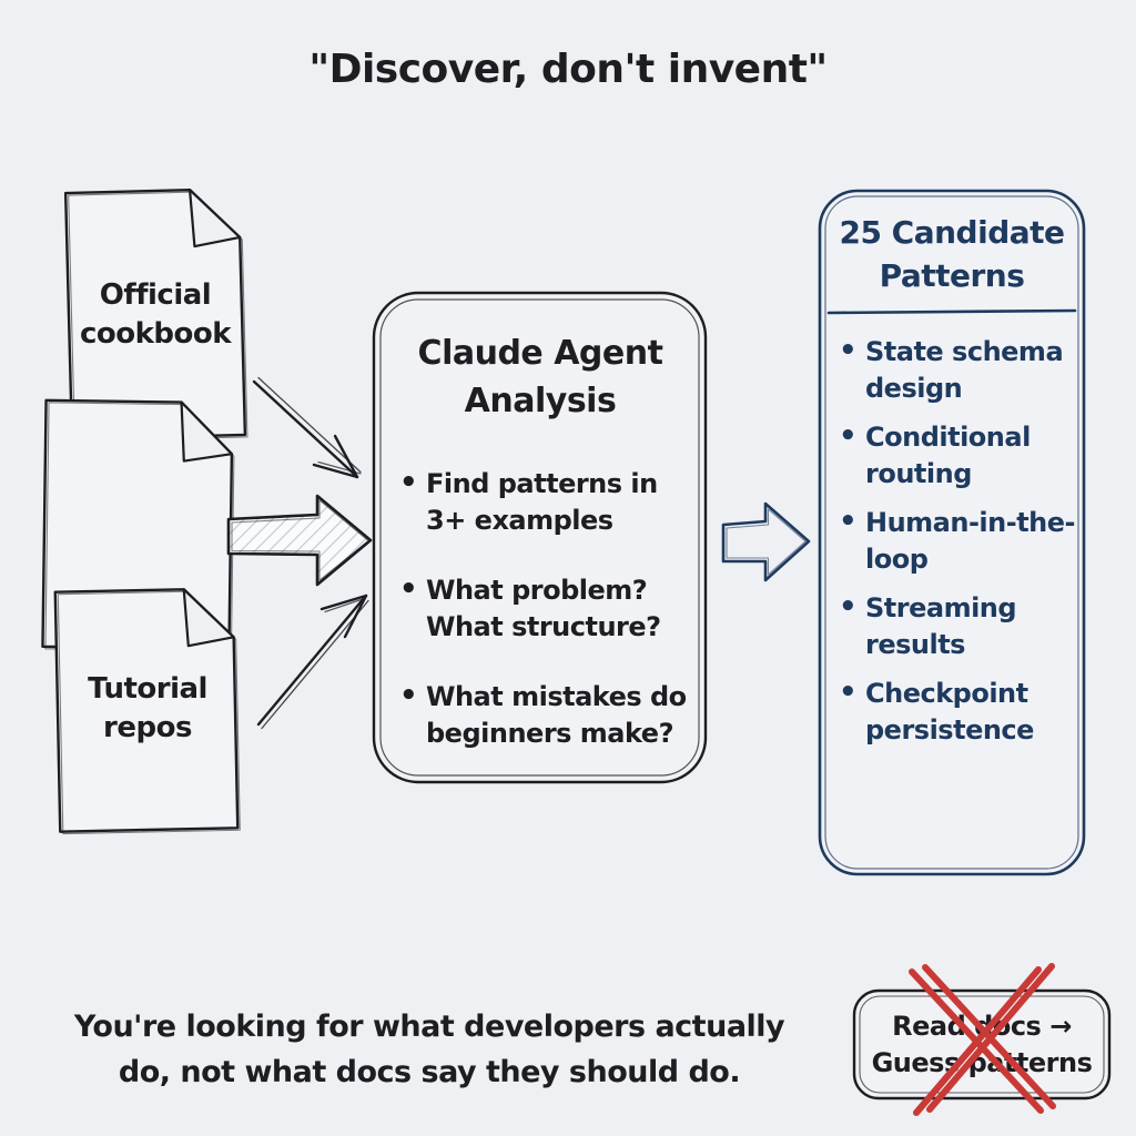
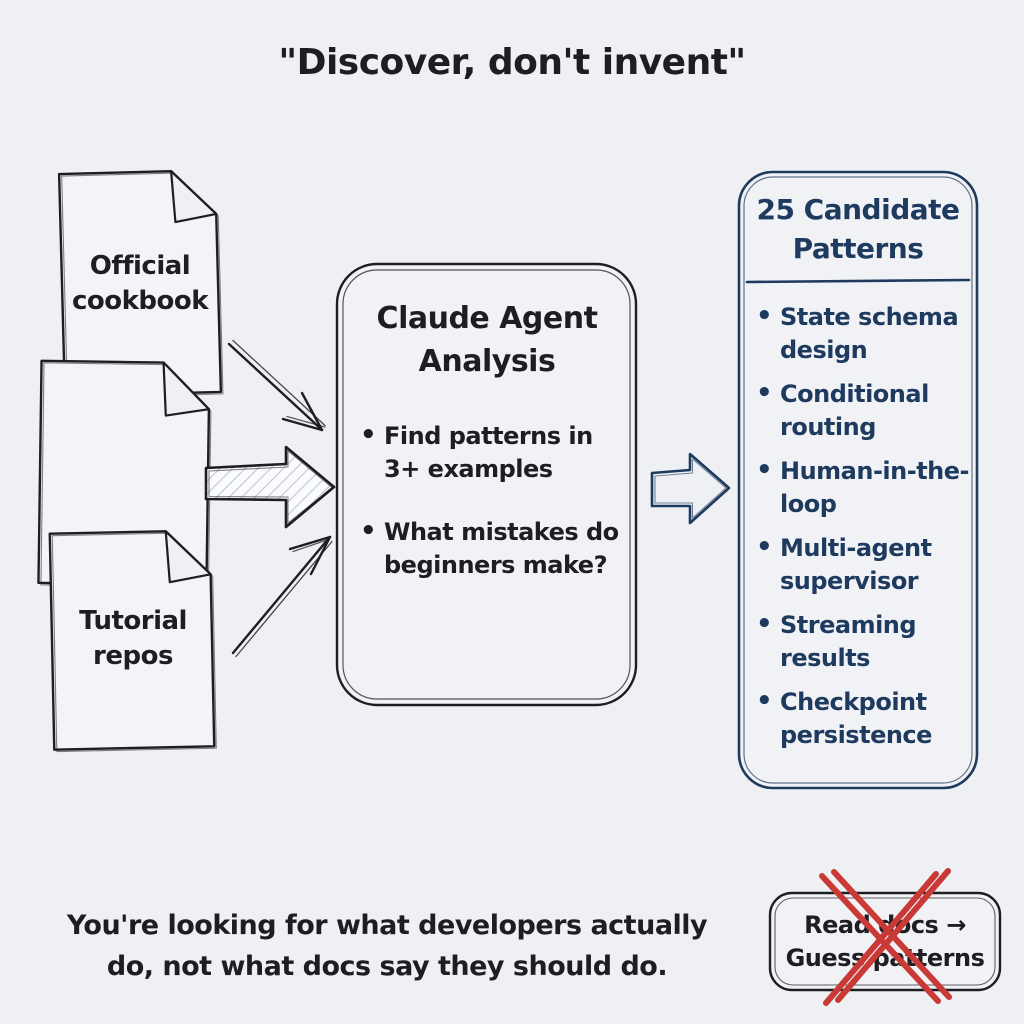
  "Discover, don't invent"
  Official
  cookbook
  Tutorial
  repos
  Claude Agent
  Analysis
  Find patterns in
  3+ examples
- What problem?
- What structure?
  What mistakes do
  beginners make?
  25 Candidate
  Patterns
  State schema
  design
  Conditional
  routing
  Human-in-the-
  loop
+ Multi-agent
+ supervisor
  Streaming
  results
  Checkpoint
  persistence
  You're looking for what developers actually
  do, not what docs say they should do.
  Readcs →
  Guess pterns
